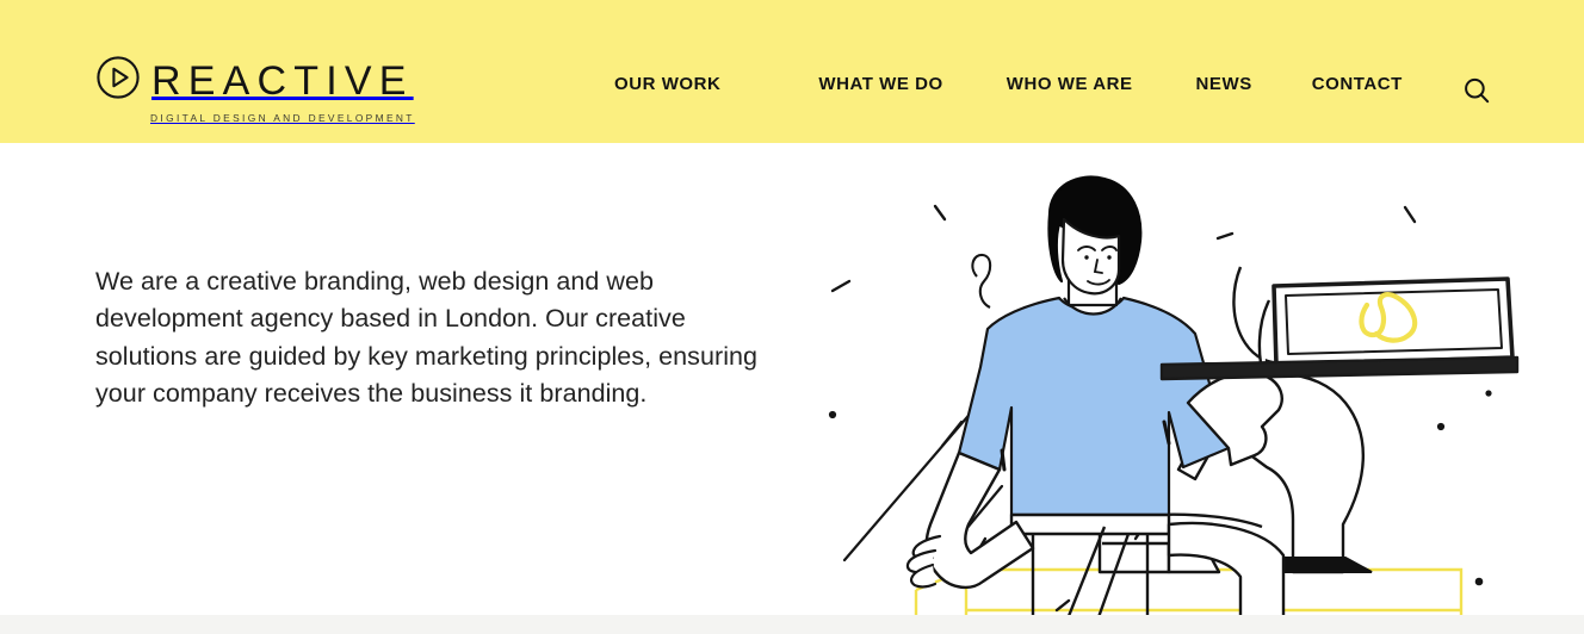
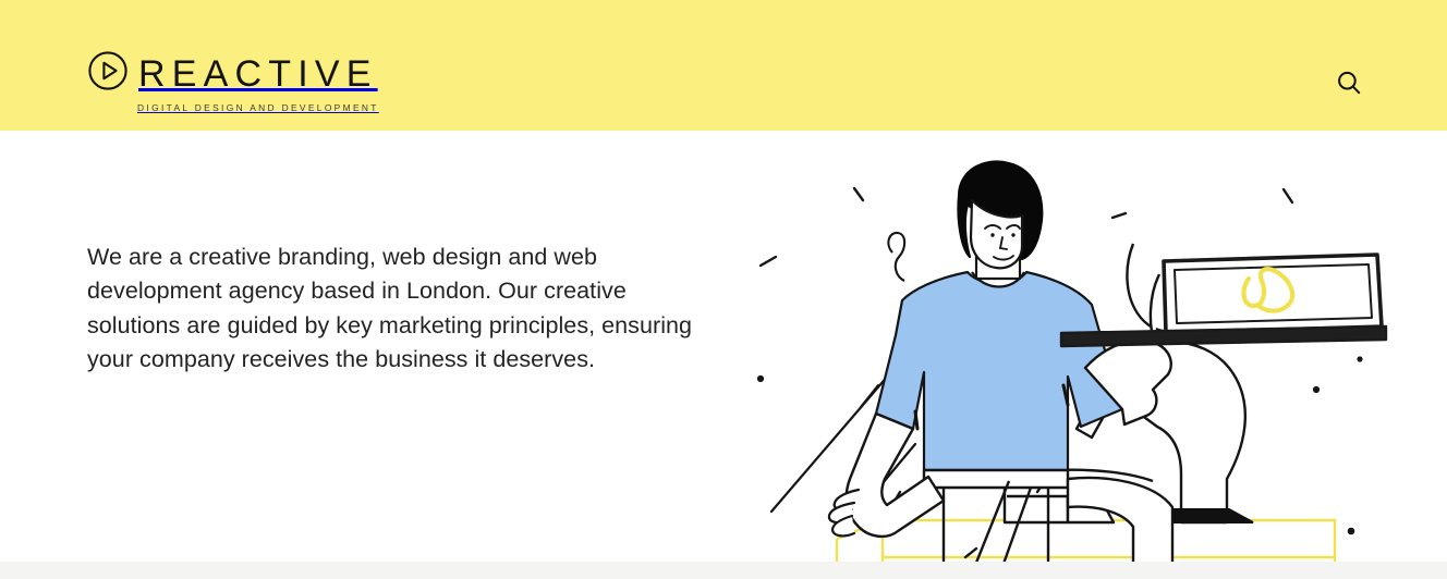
  REACTIVE
  DIGITAL DESIGN AND DEVELOPMENT
- OUR WORK
- WHAT WE DO
- WHO WE ARE
- NEWS
- CONTACT
- We are a creative branding, web design and web development agency based in London. Our creative solutions are guided by key marketing principles, ensuring your company receives the business it branding.
+ We are a creative branding, web design and web development agency based in London. Our creative solutions are guided by key marketing principles, ensuring your company receives the business it deserves.
